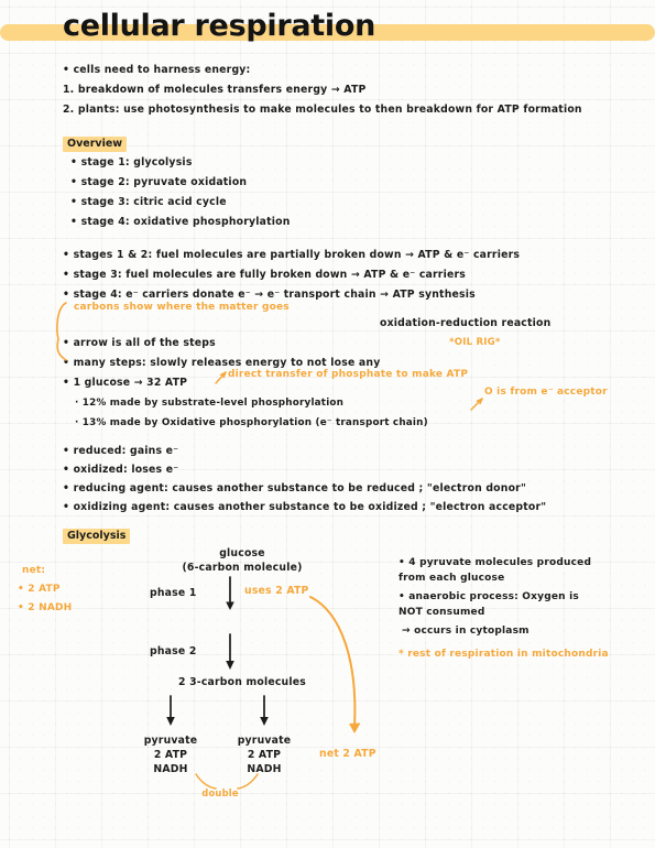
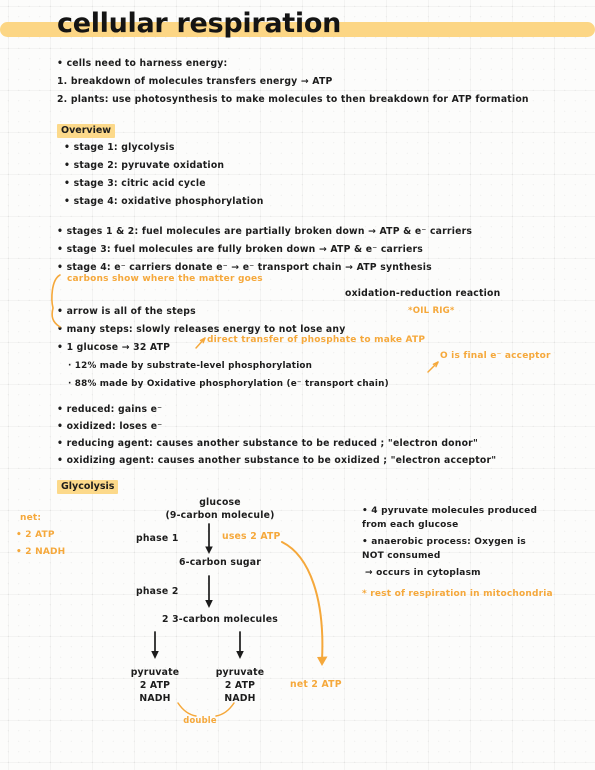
  cellular respiration
  • cells need to harness energy:
  1. breakdown of molecules transfers energy → ATP
  2. plants: use photosynthesis to make molecules to then breakdown for ATP formation
  Overview
  • stage 1: glycolysis
  • stage 2: pyruvate oxidation
  • stage 3: citric acid cycle
  • stage 4: oxidative phosphorylation
  • stages 1 & 2: fuel molecules are partially broken down → ATP & e⁻ carriers
  • stage 3: fuel molecules are fully broken down → ATP & e⁻ carriers
  • stage 4: e⁻ carriers donate e⁻ → e⁻ transport chain → ATP synthesis
  carbons show where the matter goes
  oxidation-reduction reaction
  *OIL RIG*
  • arrow is all of the steps
  • many steps: slowly releases energy to not lose any
  • 1 glucose → 32 ATP
  direct transfer of phosphate to make ATP
- O is from e⁻ acceptor
+ O is final e⁻ acceptor
  · 12% made by substrate-level phosphorylation
- · 13% made by Oxidative phosphorylation (e⁻ transport chain)
+ · 88% made by Oxidative phosphorylation (e⁻ transport chain)
  • reduced: gains e⁻
  • oxidized: loses e⁻
  • reducing agent: causes another substance to be reduced ; "electron donor"
  • oxidizing agent: causes another substance to be oxidized ; "electron acceptor"
  Glycolysis
  net:
  • 2 ATP
  • 2 NADH
  glucose
- (6-carbon molecule)
+ (9-carbon molecule)
  phase 1
  uses 2 ATP
+ 6-carbon sugar
  phase 2
  2 3-carbon molecules
  pyruvate
  2 ATP
  NADH
  pyruvate
  2 ATP
  NADH
  double
  net 2 ATP
  • 4 pyruvate molecules produced
  from each glucose
  • anaerobic process: Oxygen is
  NOT consumed
  → occurs in cytoplasm
  * rest of respiration in mitochondria
